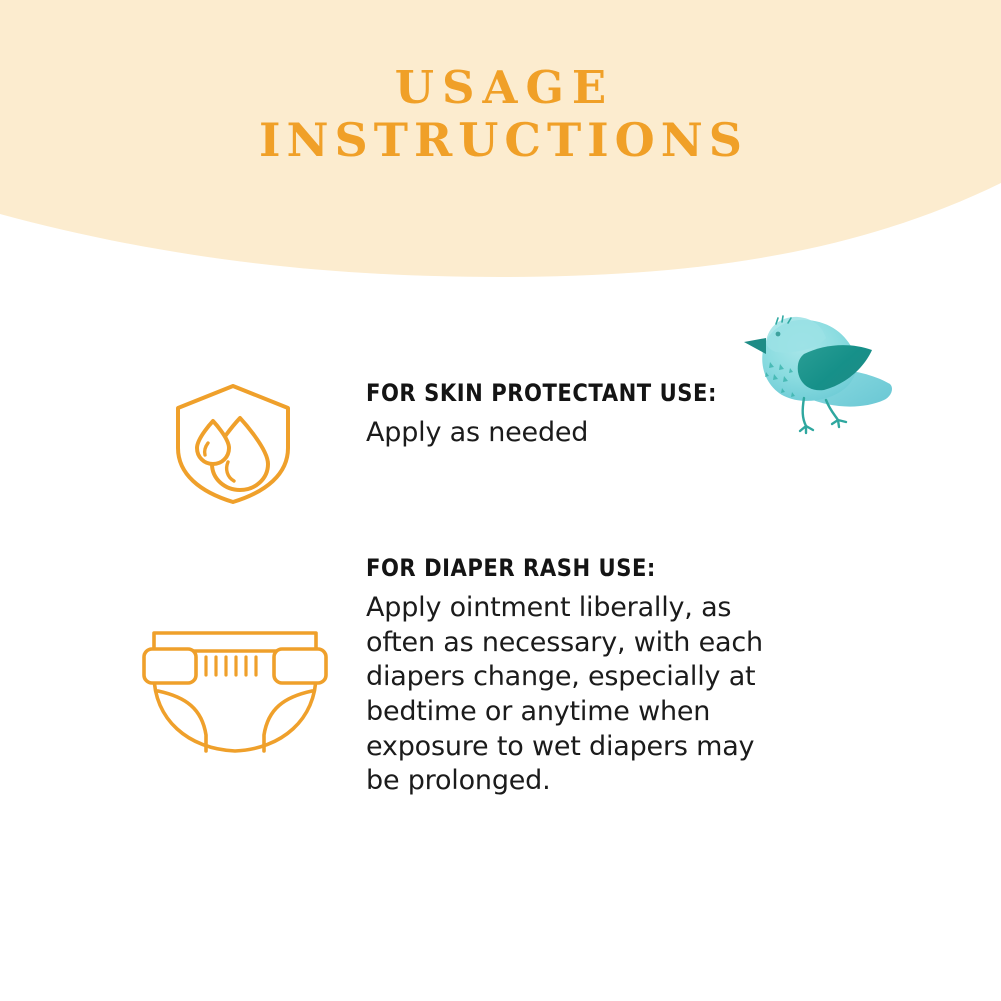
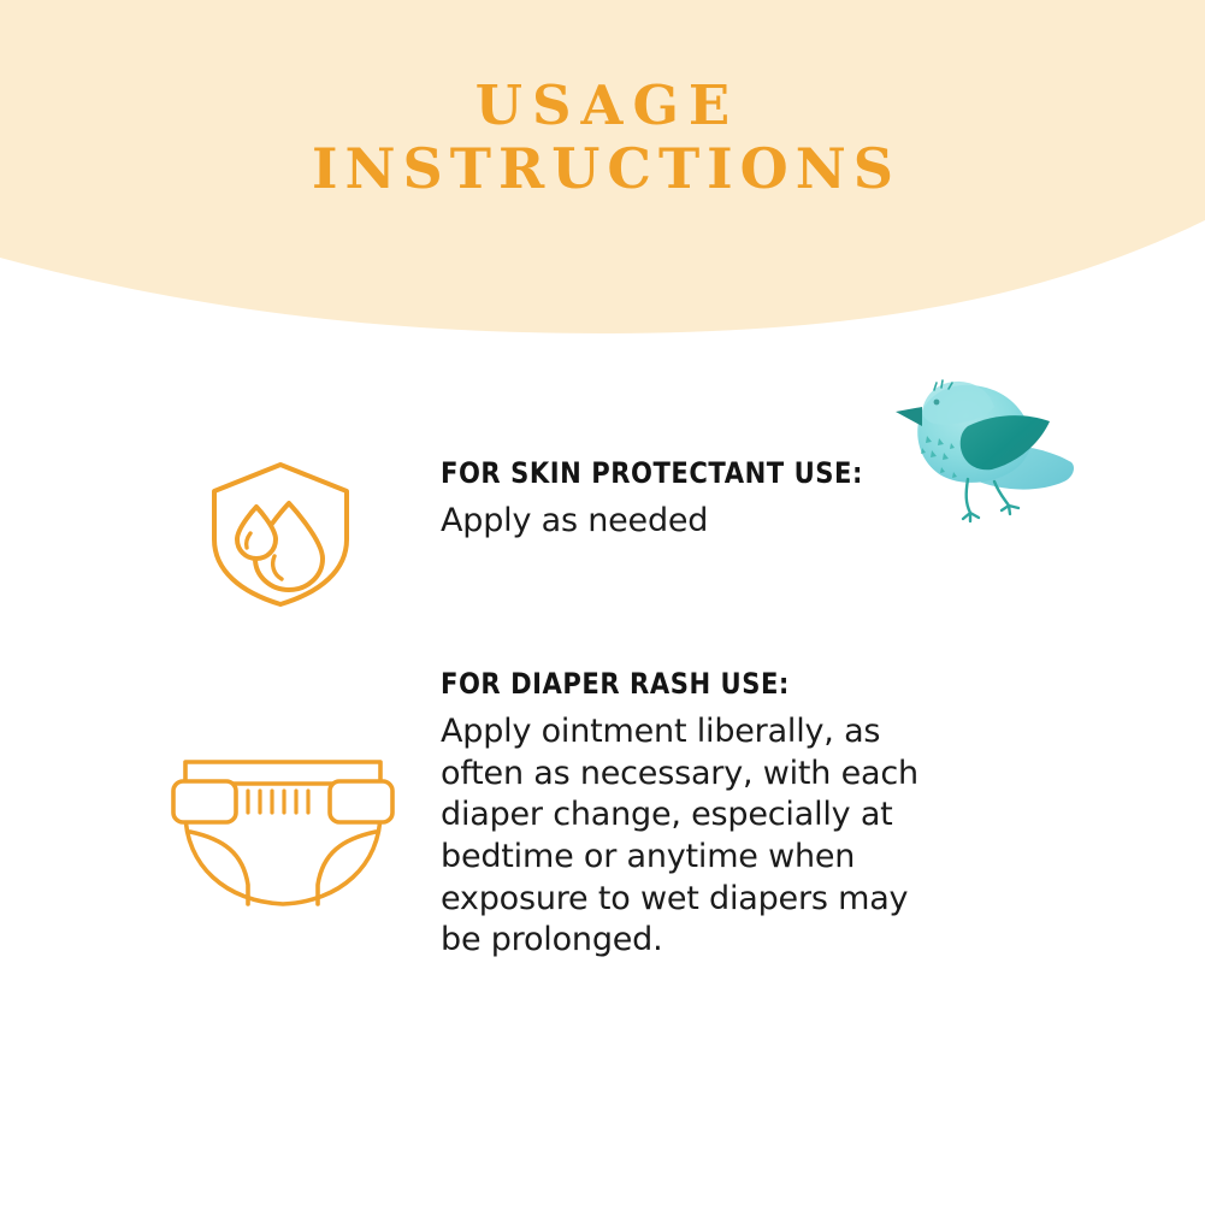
  USAGE
  INSTRUCTIONS
  FOR SKIN PROTECTANT USE:
  Apply as needed
  FOR DIAPER RASH USE:
- Apply ointment liberally, as often as necessary, with each diapers change, especially at bedtime or anytime when exposure to wet diapers may be prolonged.
+ Apply ointment liberally, as often as necessary, with each diaper change, especially at bedtime or anytime when exposure to wet diapers may be prolonged.
